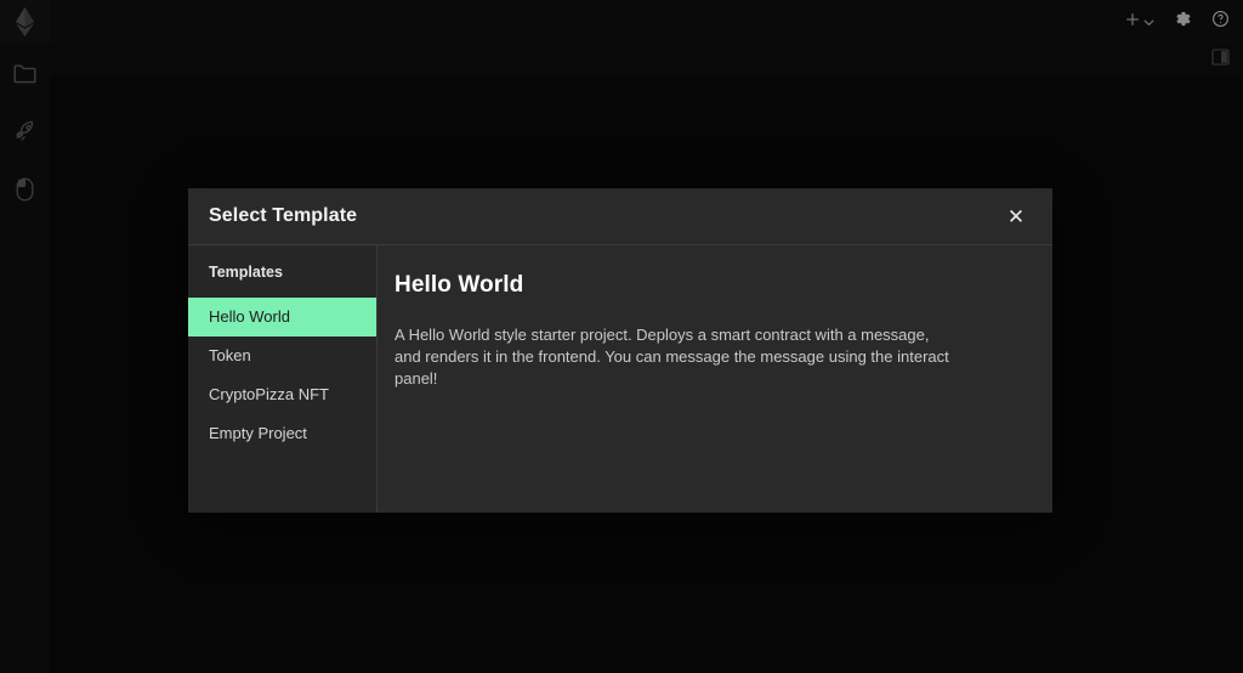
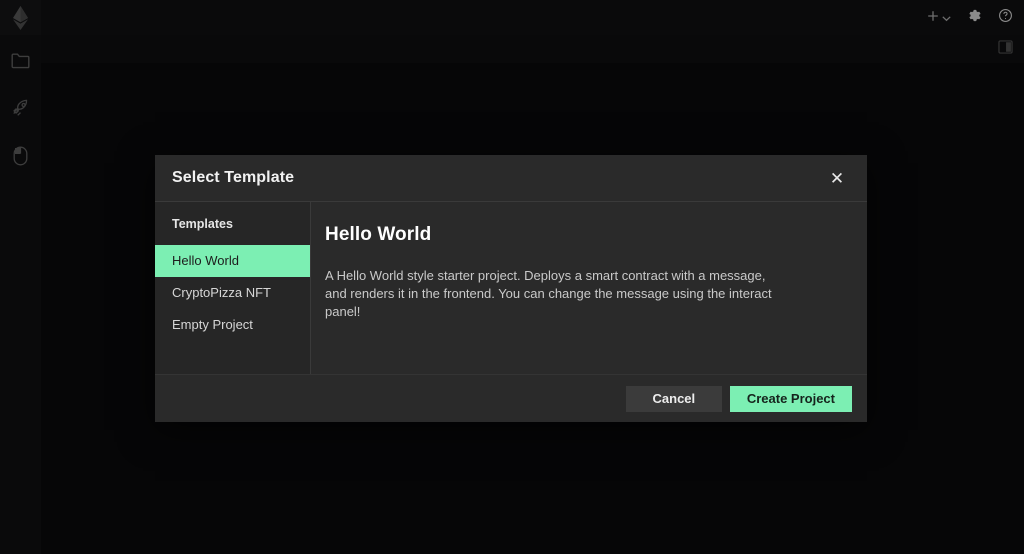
  Select Template
  ✕
  Templates
  Hello World
- Token
  CryptoPizza NFT
  Empty Project
  Hello World
- A Hello World style starter project. Deploys a smart contract with a message, and renders it in the frontend. You can message the message using the interact panel!
+ A Hello World style starter project. Deploys a smart contract with a message, and renders it in the frontend. You can change the message using the interact panel!
+ Cancel
+ Create Project
